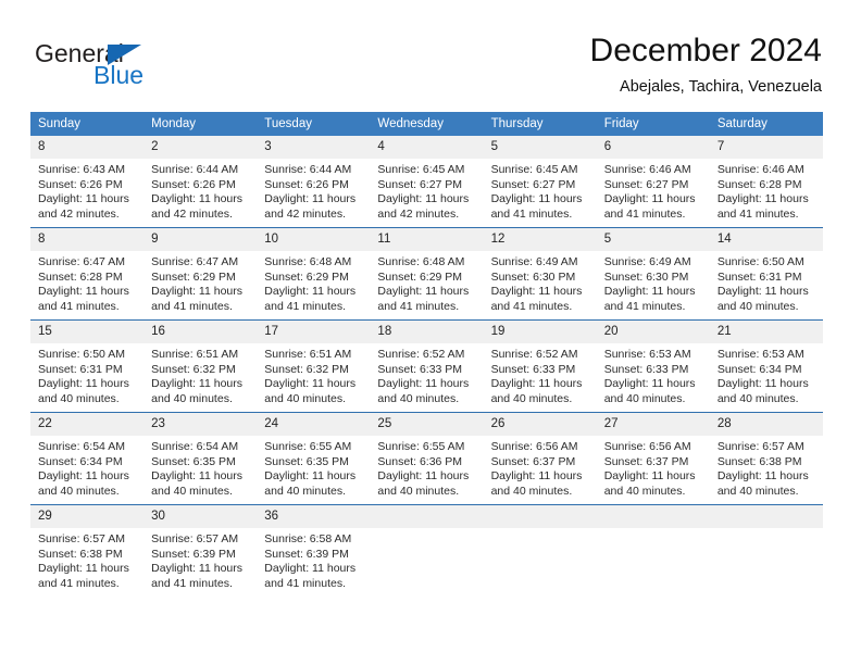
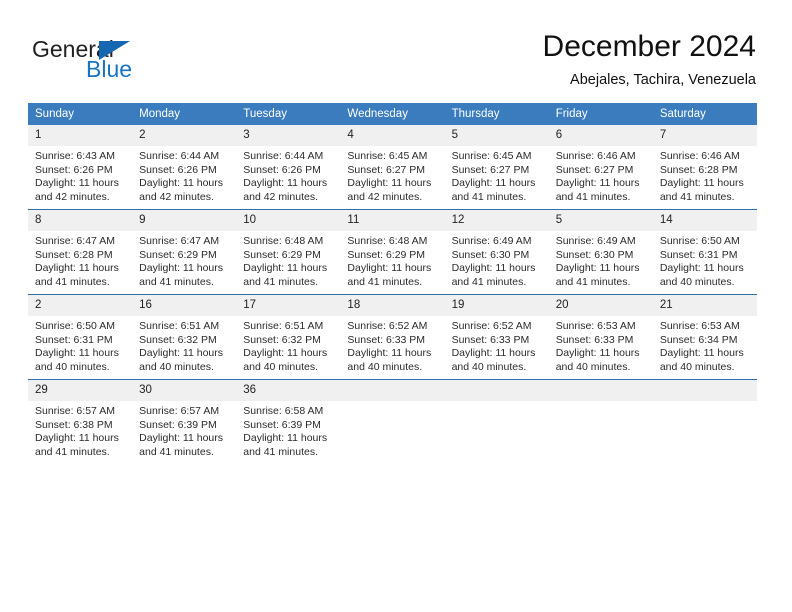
  General
  Blue
  December 2024
  Abejales, Tachira, Venezuela
  Sunday	Monday	Tuesday	Wednesday	Thursday	Friday	Saturday
- 8 Sunrise: 6:43 AM Sunset: 6:26 PM Daylight: 11 hours and 42 minutes.	2 Sunrise: 6:44 AM Sunset: 6:26 PM Daylight: 11 hours and 42 minutes.	3 Sunrise: 6:44 AM Sunset: 6:26 PM Daylight: 11 hours and 42 minutes.	4 Sunrise: 6:45 AM Sunset: 6:27 PM Daylight: 11 hours and 42 minutes.	5 Sunrise: 6:45 AM Sunset: 6:27 PM Daylight: 11 hours and 41 minutes.	6 Sunrise: 6:46 AM Sunset: 6:27 PM Daylight: 11 hours and 41 minutes.	7 Sunrise: 6:46 AM Sunset: 6:28 PM Daylight: 11 hours and 41 minutes.
+ 1 Sunrise: 6:43 AM Sunset: 6:26 PM Daylight: 11 hours and 42 minutes.	2 Sunrise: 6:44 AM Sunset: 6:26 PM Daylight: 11 hours and 42 minutes.	3 Sunrise: 6:44 AM Sunset: 6:26 PM Daylight: 11 hours and 42 minutes.	4 Sunrise: 6:45 AM Sunset: 6:27 PM Daylight: 11 hours and 42 minutes.	5 Sunrise: 6:45 AM Sunset: 6:27 PM Daylight: 11 hours and 41 minutes.	6 Sunrise: 6:46 AM Sunset: 6:27 PM Daylight: 11 hours and 41 minutes.	7 Sunrise: 6:46 AM Sunset: 6:28 PM Daylight: 11 hours and 41 minutes.
  8 Sunrise: 6:47 AM Sunset: 6:28 PM Daylight: 11 hours and 41 minutes.	9 Sunrise: 6:47 AM Sunset: 6:29 PM Daylight: 11 hours and 41 minutes.	10 Sunrise: 6:48 AM Sunset: 6:29 PM Daylight: 11 hours and 41 minutes.	11 Sunrise: 6:48 AM Sunset: 6:29 PM Daylight: 11 hours and 41 minutes.	12 Sunrise: 6:49 AM Sunset: 6:30 PM Daylight: 11 hours and 41 minutes.	5 Sunrise: 6:49 AM Sunset: 6:30 PM Daylight: 11 hours and 41 minutes.	14 Sunrise: 6:50 AM Sunset: 6:31 PM Daylight: 11 hours and 40 minutes.
- 15 Sunrise: 6:50 AM Sunset: 6:31 PM Daylight: 11 hours and 40 minutes.	16 Sunrise: 6:51 AM Sunset: 6:32 PM Daylight: 11 hours and 40 minutes.	17 Sunrise: 6:51 AM Sunset: 6:32 PM Daylight: 11 hours and 40 minutes.	18 Sunrise: 6:52 AM Sunset: 6:33 PM Daylight: 11 hours and 40 minutes.	19 Sunrise: 6:52 AM Sunset: 6:33 PM Daylight: 11 hours and 40 minutes.	20 Sunrise: 6:53 AM Sunset: 6:33 PM Daylight: 11 hours and 40 minutes.	21 Sunrise: 6:53 AM Sunset: 6:34 PM Daylight: 11 hours and 40 minutes.
+ 2 Sunrise: 6:50 AM Sunset: 6:31 PM Daylight: 11 hours and 40 minutes.	16 Sunrise: 6:51 AM Sunset: 6:32 PM Daylight: 11 hours and 40 minutes.	17 Sunrise: 6:51 AM Sunset: 6:32 PM Daylight: 11 hours and 40 minutes.	18 Sunrise: 6:52 AM Sunset: 6:33 PM Daylight: 11 hours and 40 minutes.	19 Sunrise: 6:52 AM Sunset: 6:33 PM Daylight: 11 hours and 40 minutes.	20 Sunrise: 6:53 AM Sunset: 6:33 PM Daylight: 11 hours and 40 minutes.	21 Sunrise: 6:53 AM Sunset: 6:34 PM Daylight: 11 hours and 40 minutes.
- 22 Sunrise: 6:54 AM Sunset: 6:34 PM Daylight: 11 hours and 40 minutes.	23 Sunrise: 6:54 AM Sunset: 6:35 PM Daylight: 11 hours and 40 minutes.	24 Sunrise: 6:55 AM Sunset: 6:35 PM Daylight: 11 hours and 40 minutes.	25 Sunrise: 6:55 AM Sunset: 6:36 PM Daylight: 11 hours and 40 minutes.	26 Sunrise: 6:56 AM Sunset: 6:37 PM Daylight: 11 hours and 40 minutes.	27 Sunrise: 6:56 AM Sunset: 6:37 PM Daylight: 11 hours and 40 minutes.	28 Sunrise: 6:57 AM Sunset: 6:38 PM Daylight: 11 hours and 40 minutes.
  29 Sunrise: 6:57 AM Sunset: 6:38 PM Daylight: 11 hours and 41 minutes.	30 Sunrise: 6:57 AM Sunset: 6:39 PM Daylight: 11 hours and 41 minutes.	36 Sunrise: 6:58 AM Sunset: 6:39 PM Daylight: 11 hours and 41 minutes.
